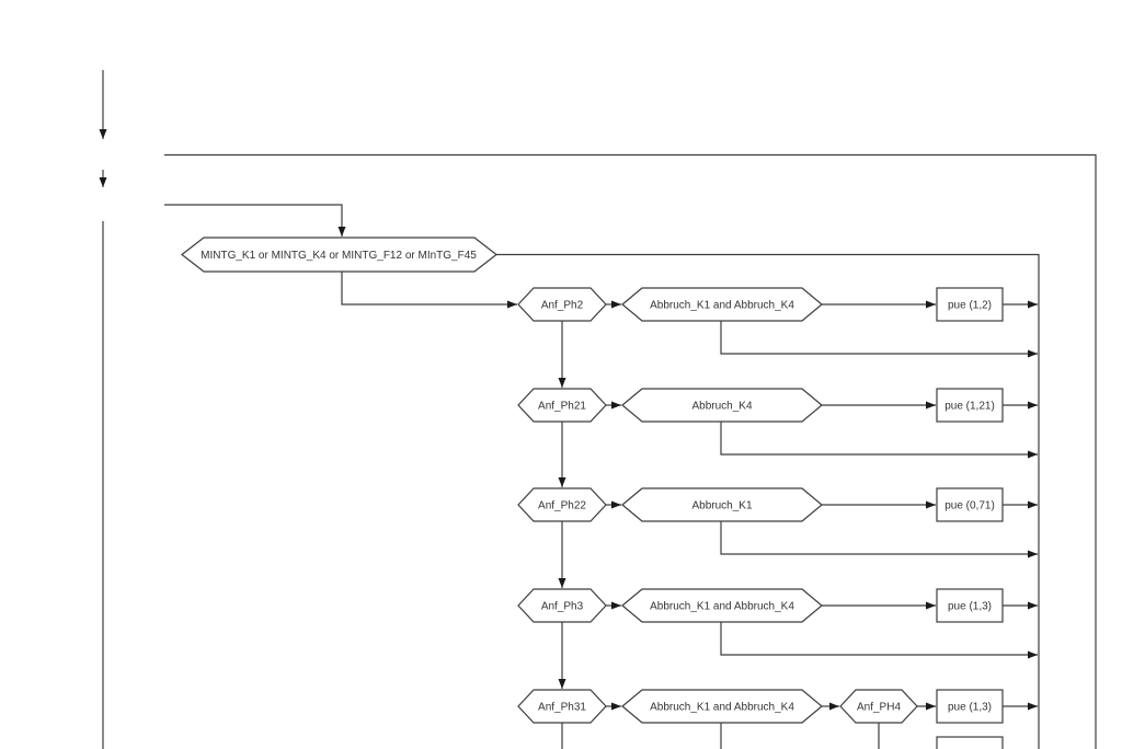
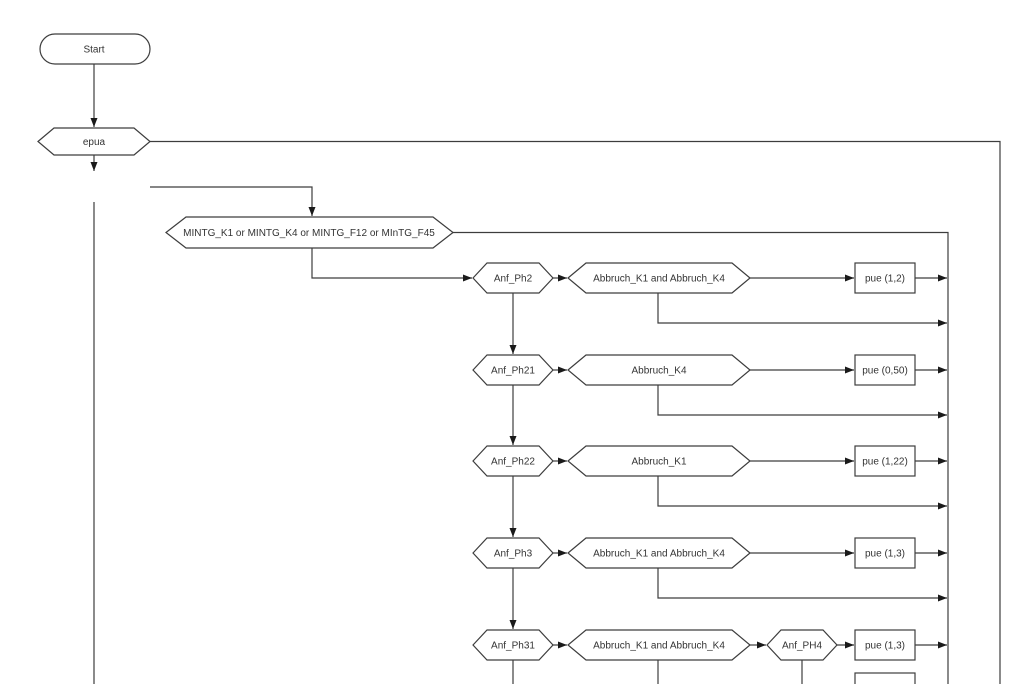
+ Start
+ epua
  MINTG_K1 or MINTG_K4 or MINTG_F12 or MInTG_F45
  Anf_Ph2
  Abbruch_K1 and Abbruch_K4
  pue (1,2)
  Anf_Ph21
  Abbruch_K4
- pue (1,21)
+ pue (0,50)
  Anf_Ph22
  Abbruch_K1
- pue (0,71)
+ pue (1,22)
  Anf_Ph3
  Abbruch_K1 and Abbruch_K4
  pue (1,3)
  Anf_Ph31
  Abbruch_K1 and Abbruch_K4
  Anf_PH4
  pue (1,3)
